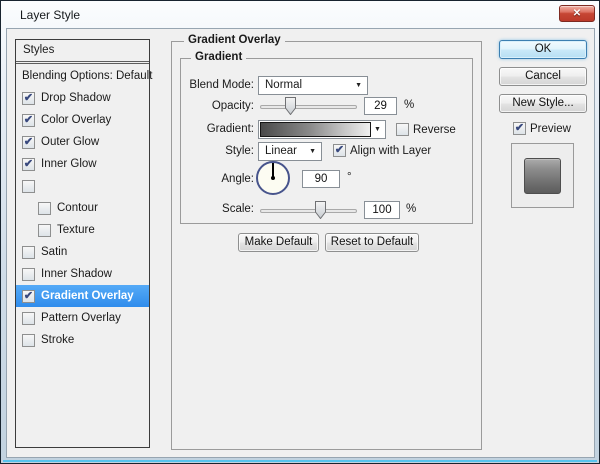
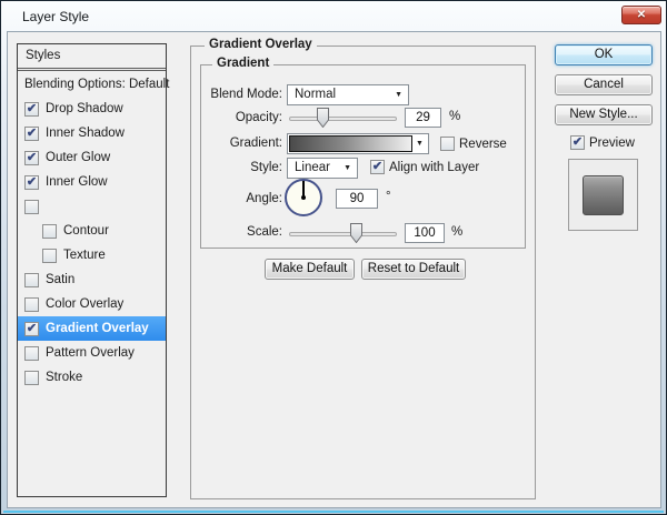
  Layer Style
  ✕
  Styles
  Blending Options: Default
  ✔
  Drop Shadow
  ✔
- Color Overlay
+ Inner Shadow
  ✔
  Outer Glow
  ✔
  Inner Glow
  Contour
  Texture
  Satin
- Inner Shadow
+ Color Overlay
  ✔
  Gradient Overlay
  Pattern Overlay
  Stroke
  Gradient Overlay
  Gradient
  Blend Mode:
  Normal
  Opacity:
  29
  %
  Gradient:
  Reverse
  Style:
  Linear
  ✔
  Align with Layer
  Angle:
  90
  °
  Scale:
  100
  %
  Make Default
  Reset to Default
  OK
  Cancel
  New Style...
  ✔
  Preview
